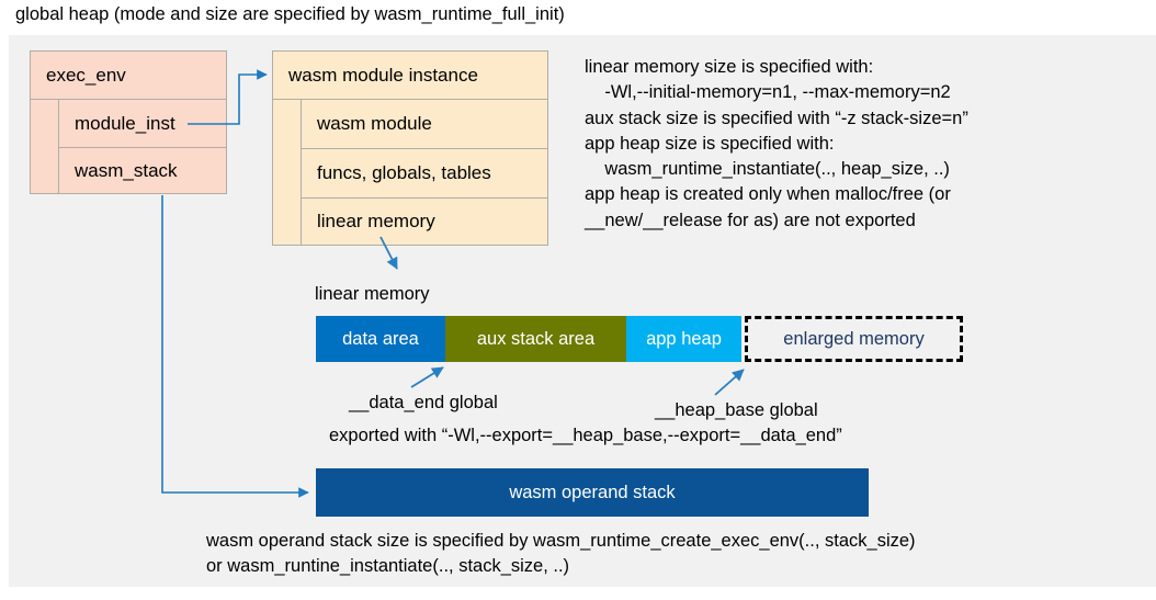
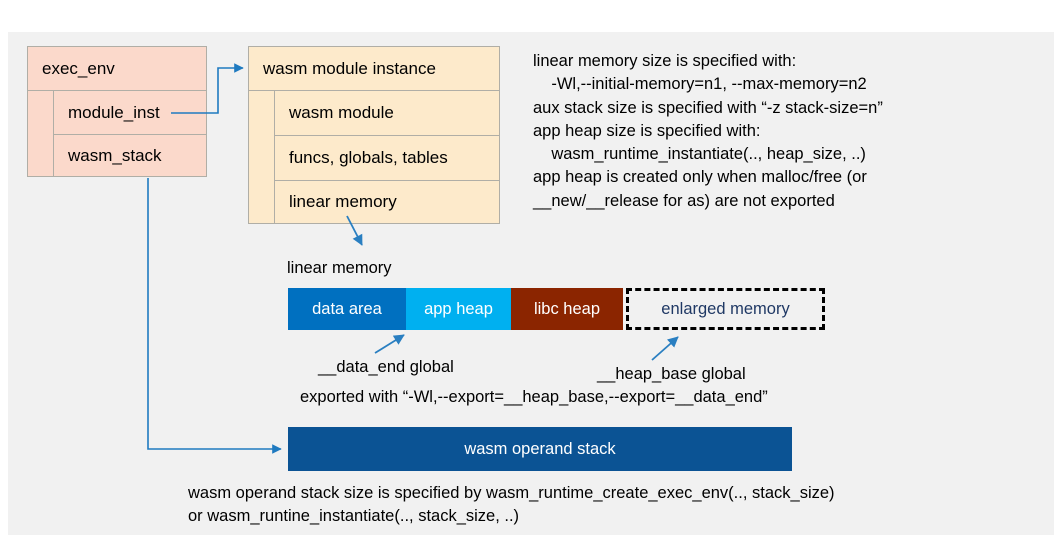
- global heap (mode and size are specified by wasm_runtime_full_init)
  exec_env
  module_inst
  wasm_stack
  wasm module instance
  wasm module
  funcs, globals, tables
  linear memory
  linear memory size is specified with:
  -Wl,--initial-memory=n1, --max-memory=n2
  aux stack size is specified with “-z stack-size=n”
  app heap size is specified with:
  wasm_runtime_instantiate(.., heap_size, ..)
  app heap is created only when malloc/free (or
  __new/__release for as) are not exported
  linear memory
  data area
- aux stack area
  app heap
+ libc heap
  enlarged memory
  __data_end global
  __heap_base global
  exported with “-Wl,--export=__heap_base,--export=__data_end”
  wasm operand stack
  wasm operand stack size is specified by wasm_runtime_create_exec_env(.., stack_size)
  or wasm_runtine_instantiate(.., stack_size, ..)
